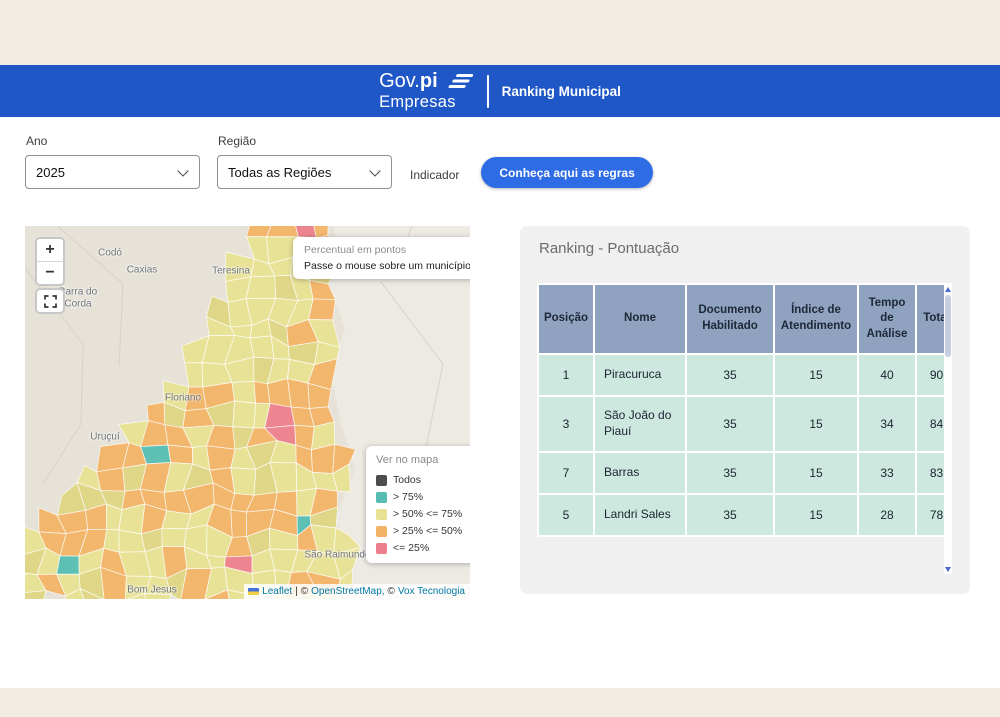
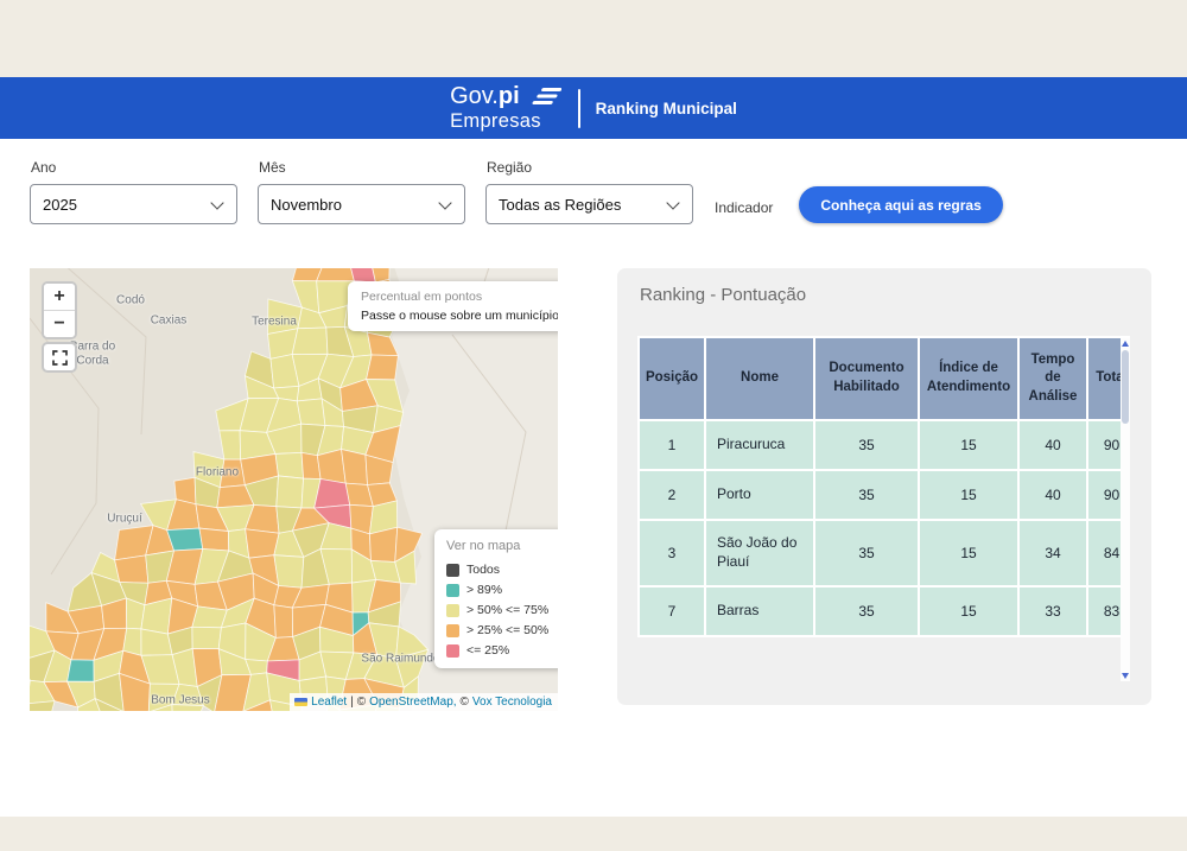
  Gov.
  pi
  Empresas
  Ranking Municipal
  Ano
  2025
+ Mês
+ Novembro
  Região
  Todas as Regiões
  Indicador
  Conheça aqui as regras
  Codó
  Caxias
  Teresina
  arra do Corda
  Floriano
  Uruçuí
  Bom Jesus
  +
  −
  Percentual em pontos
  Passe o mouse sobre um município
  Ver no mapa
  Todos
- > 75%
+ > 89%
  > 50% <= 75%
  > 25% <= 50%
  <= 25%
  Leaflet
  |
  ©
  OpenStreetMap,
  ©
  Vox Tecnologia
  Ranking - Pontuação
  Posição	Nome	Documento Habilitado	Índice de Atendimento	Tempo de Análise	Tot
  1	Piracuruca	35	15	40	90
+ 2	Porto	35	15	40	90
  3	São João do Piauí	35	15	34	84
  7	Barras	35	15	33	83
- 5	Landri Sales	35	15	28	78
